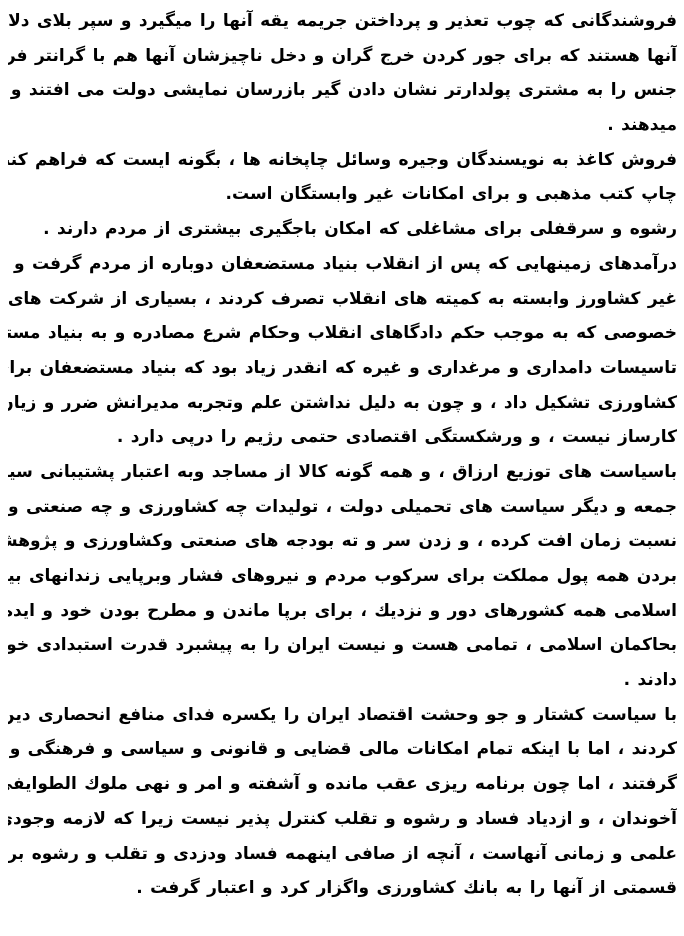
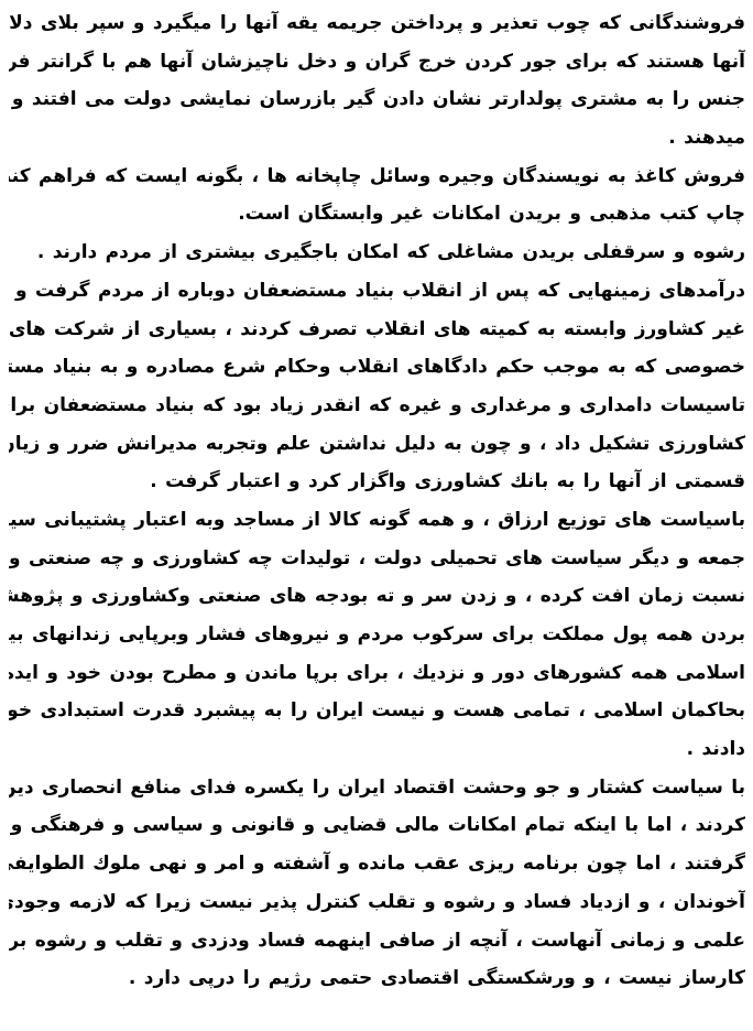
  فروشندگانی که چوب تعذیر و پرداختن جریمه یقه آنها را میگیرد و سپر بلای دلا
  آنها هستند که برای جور کردن خرج گران و دخل ناچیزشان آنها هم با گرانتر فر
  جنس را به مشتری پولدارتر نشان دادن گیر بازرسان نمایشی دولت می افتند و
  میدهند .
  فروش کاغذ به نویسندگان وجیره وسائل چاپخانه ها ، بگونه ایست که فراهم کنن
- چاپ کتب مذهبی و برای امکانات غیر وابستگان است.
+ چاپ کتب مذهبی و بریدن امکانات غیر وابستگان است.
- رشوه و سرقفلی برای مشاغلی که امکان باجگیری بیشتری از مردم دارند .
+ رشوه و سرقفلی بریدن مشاغلی که امکان باجگیری بیشتری از مردم دارند .
  درآمدهای زمینهایی که پس از انقلاب بنیاد مستضعفان دوباره از مردم گرفت و
  غیر کشاورز وابسته به کمیته های انقلاب تصرف کردند ، بسیاری از شرکت های
  خصوصی که به موجب حکم دادگاهای انقلاب وحکام شرع مصادره و به بنیاد مست
  تاسیسات دامداری و مرغداری و غیره که انقدر زیاد بود که بنیاد مستضعفان برا
  کشاورزی تشکیل داد ، و چون به دلیل نداشتن علم وتجربه مدیرانش ضرر و زیا
- کارساز نیست ، و ورشکستگی اقتصادی حتمی رژیم را درپی دارد .
+ قسمتی از آنها را به بانك کشاورزی واگزار کرد و اعتبار گرفت .
  باسیاست های توزیع ارزاق ، و همه گونه کالا از مساجد وبه اعتبار پشتیبانی سی
  جمعه و دیگر سیاست های تحمیلی دولت ، تولیدات چه کشاورزی و چه صنعتی و
  نسبت زمان افت کرده ، و زدن سر و ته بودجه های صنعتی وکشاورزی و پژوهش
  بردن همه پول مملکت برای سرکوب مردم و نیروهای فشار وبرپایی زندانهای بی
  اسلامی همه کشورهای دور و نزدیك ، برای برپا ماندن و مطرح بودن خود و ایده
  بحاکمان اسلامی ، تمامی هست و نیست ایران را به پیشبرد قدرت استبدادی خو
  دادند .
  با سیاست کشتار و جو وحشت اقتصاد ایران را یکسره فدای منافع انحصاری دین
  کردند ، اما با اینکه تمام امکانات مالی قضایی و قانونی و سیاسی و فرهنگی و
  گرفتند ، اما چون برنامه ریزی عقب مانده و آشفته و امر و نهی ملوك الطوایف
  آخوندان ، و ازدیاد فساد و رشوه و تقلب کنترل پذیر نیست زیرا که لازمه وجود
  علمی و زمانی آنهاست ، آنچه از صافی اینهمه فساد ودزدی و تقلب و رشوه بر
- قسمتی از آنها را به بانك کشاورزی واگزار کرد و اعتبار گرفت .
+ کارساز نیست ، و ورشکستگی اقتصادی حتمی رژیم را درپی دارد .
